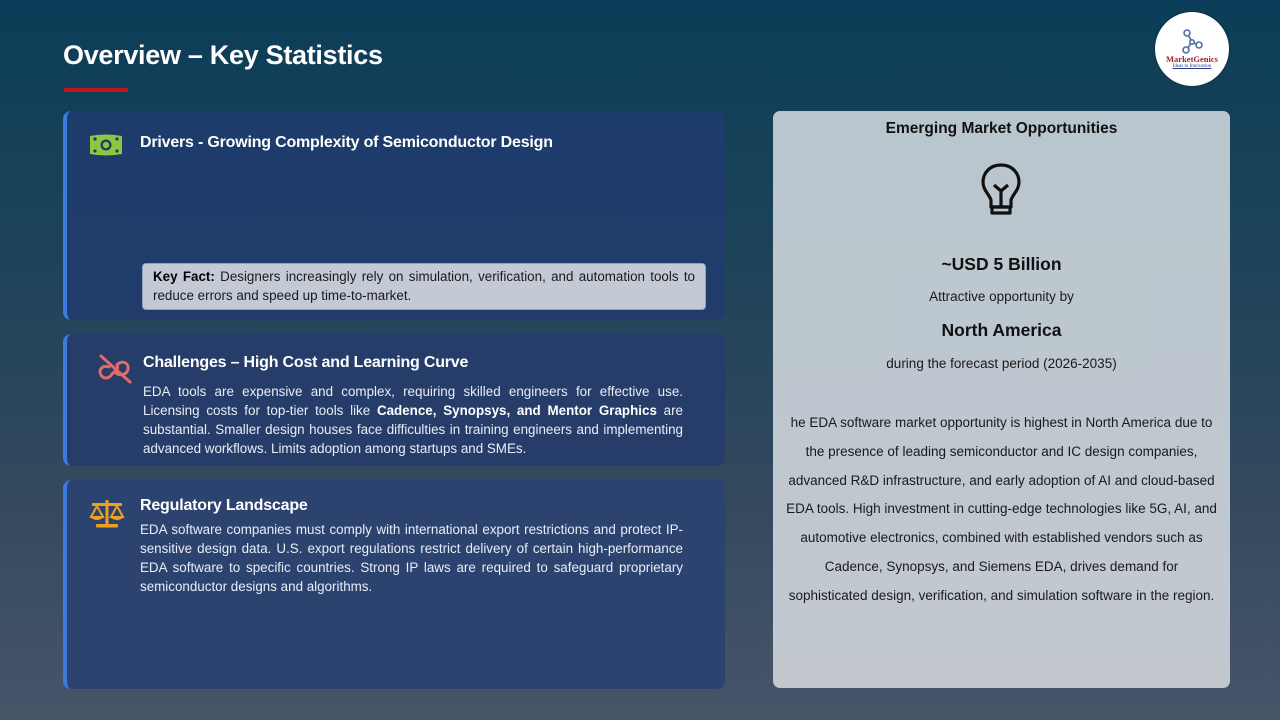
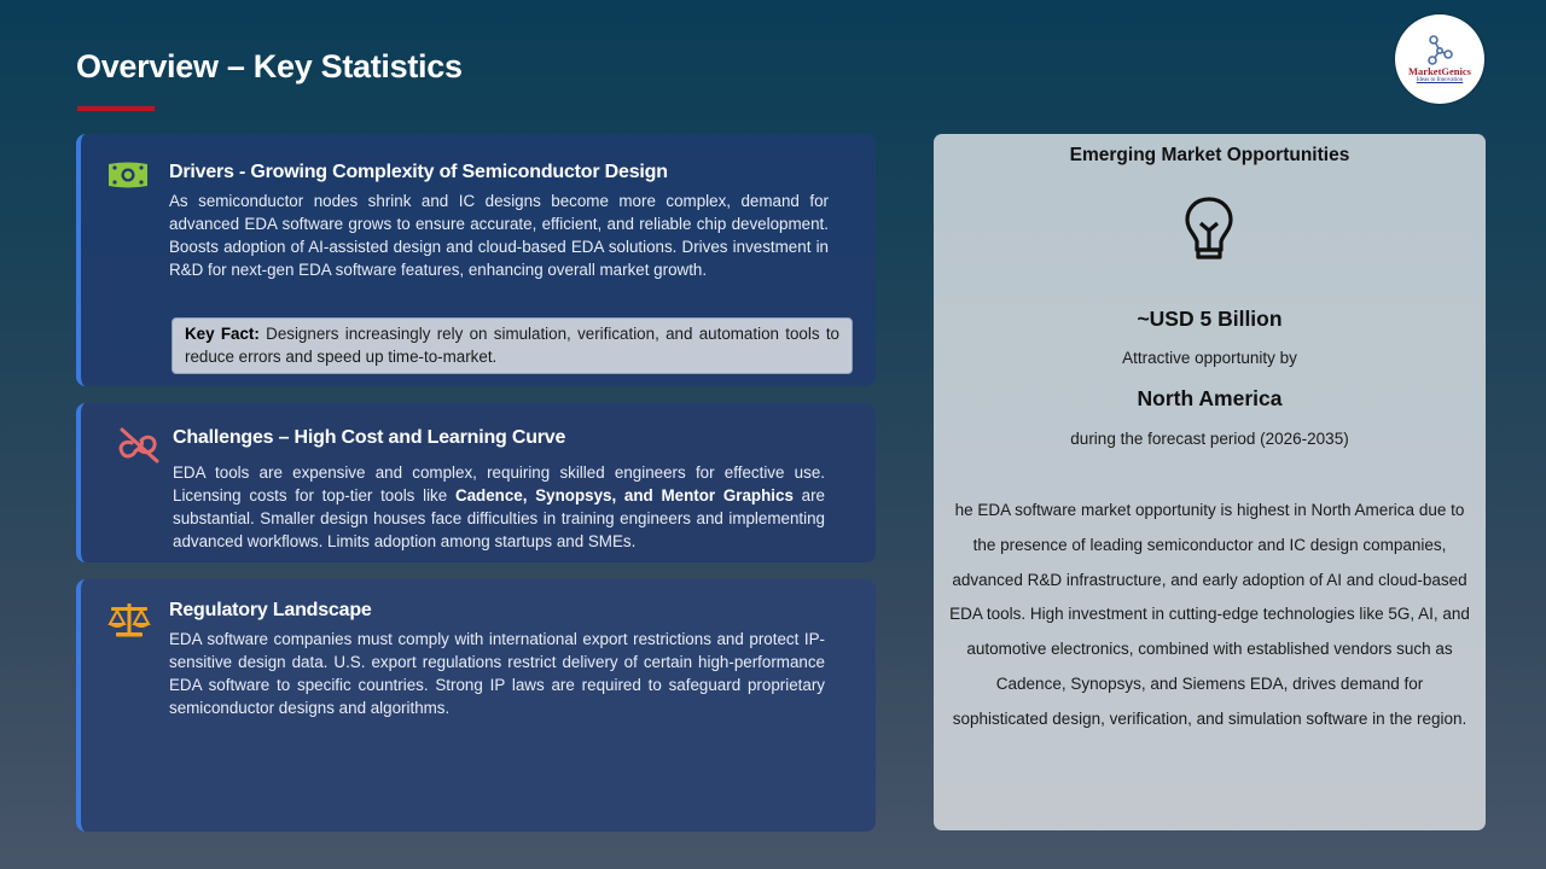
  Overview – Key Statistics
  MarketGenics
  Drivers - Growing Complexity of Semiconductor Design
+ As semiconductor nodes shrink and IC designs become more complex, demand for advanced EDA software grows to ensure accurate, efficient, and reliable chip development. Boosts adoption of AI-assisted design and cloud-based EDA solutions. Drives investment in R&D for next-gen EDA software features, enhancing overall market growth.
  Key Fact: Designers increasingly rely on simulation, verification, and automation tools to reduce errors and speed up time-to-market.
  Challenges – High Cost and Learning Curve
  EDA tools are expensive and complex, requiring skilled engineers for effective use. Licensing costs for top-tier tools like Cadence, Synopsys, and Mentor Graphics are substantial. Smaller design houses face difficulties in training engineers and implementing advanced workflows. Limits adoption among startups and SMEs.
  Regulatory Landscape
  EDA software companies must comply with international export restrictions and protect IP-sensitive design data. U.S. export regulations restrict delivery of certain high-performance EDA software to specific countries. Strong IP laws are required to safeguard proprietary semiconductor designs and algorithms.
  Emerging Market Opportunities
  ~USD 5 Billion
  Attractive opportunity by
  North America
  during the forecast period (2026-2035)
  he EDA software market opportunity is highest in North America due to the presence of leading semiconductor and IC design companies, advanced R&D infrastructure, and early adoption of AI and cloud-based EDA tools. High investment in cutting-edge technologies like 5G, AI, and automotive electronics, combined with established vendors such as Cadence, Synopsys, and Siemens EDA, drives demand for sophisticated design, verification, and simulation software in the region.
